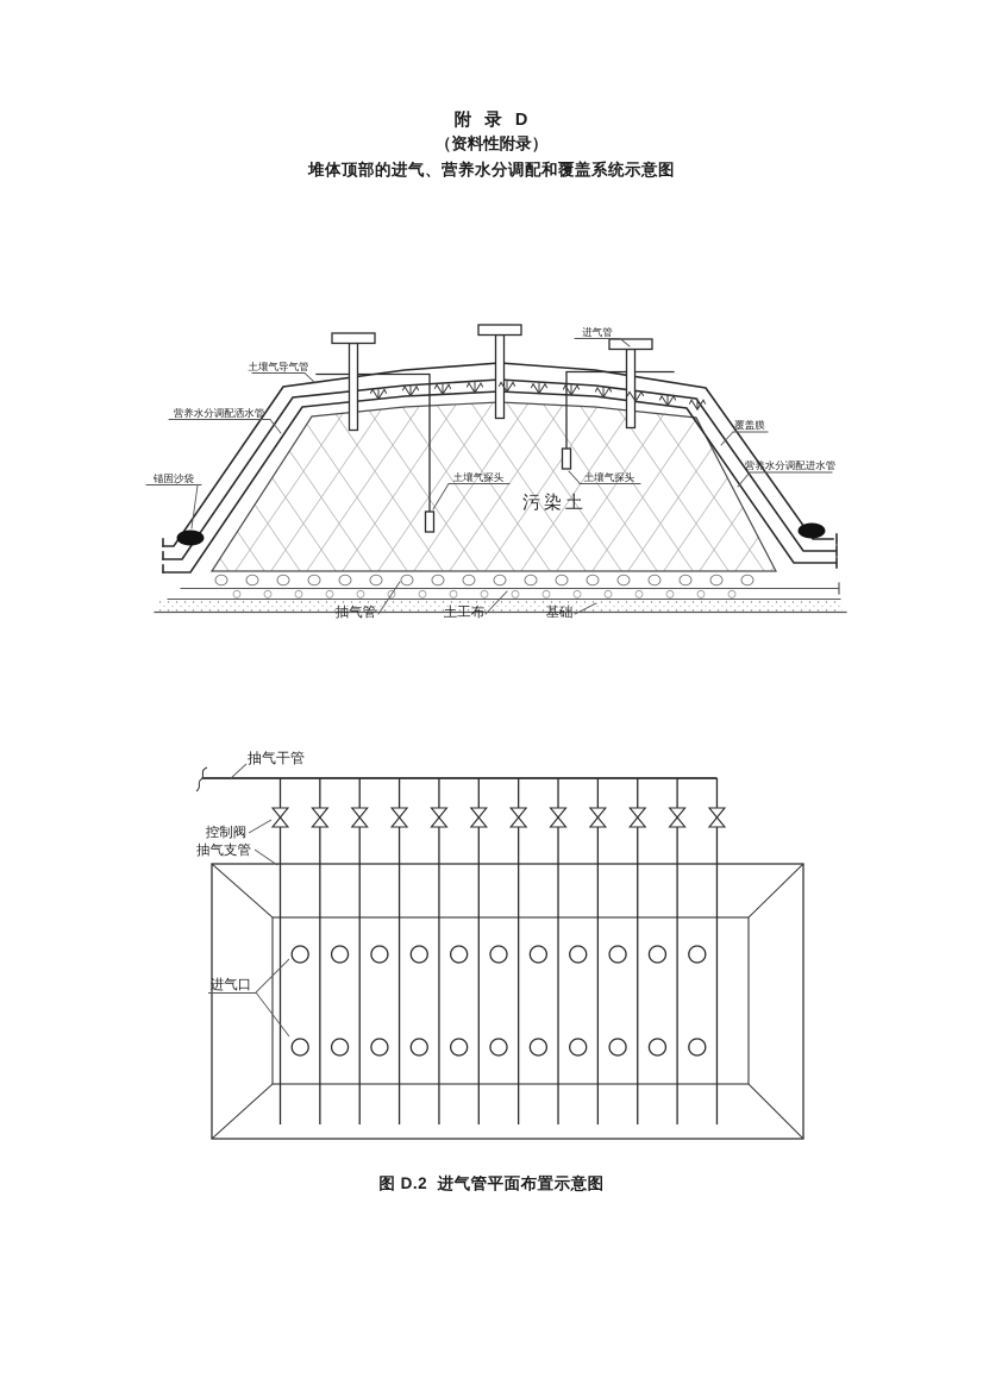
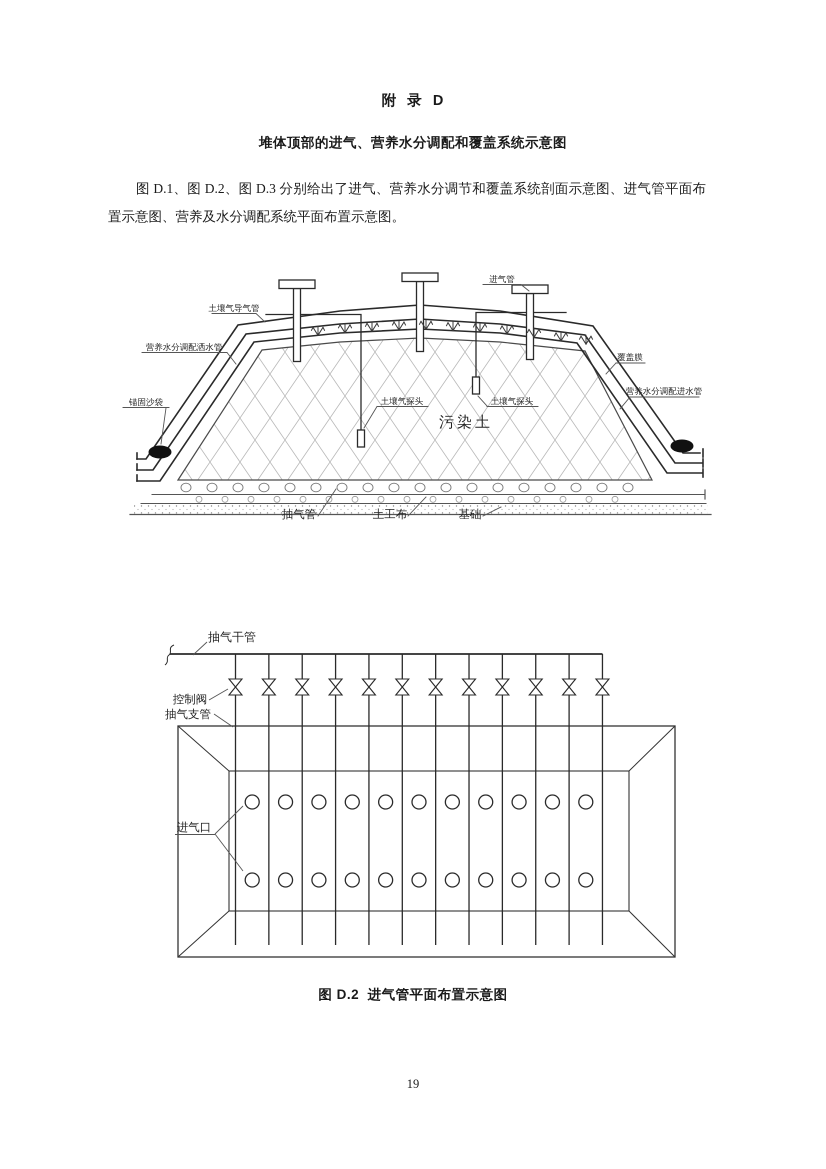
  附 录 D
- （资料性附录）
  堆体顶部的进气、营养水分调配和覆盖系统示意图
+ 图 D.1、图 D.2、图 D.3 分别给出了进气、营养水分调节和覆盖系统剖面示意图、进气管平面布置示意图、营养及水分调配系统平面布置示意图。
  土壤气导气管
  营养水分调配洒水管
  锚固沙袋
  进气管
  覆盖膜
  营养水分调配进水管
  土壤气探头
  土壤气探头
  污染土
  抽气管
  土工布
  基础
  抽气干管
  控制阀
  抽气支管
  进气口
  图 D.2 进气管平面布置示意图
+ 19
